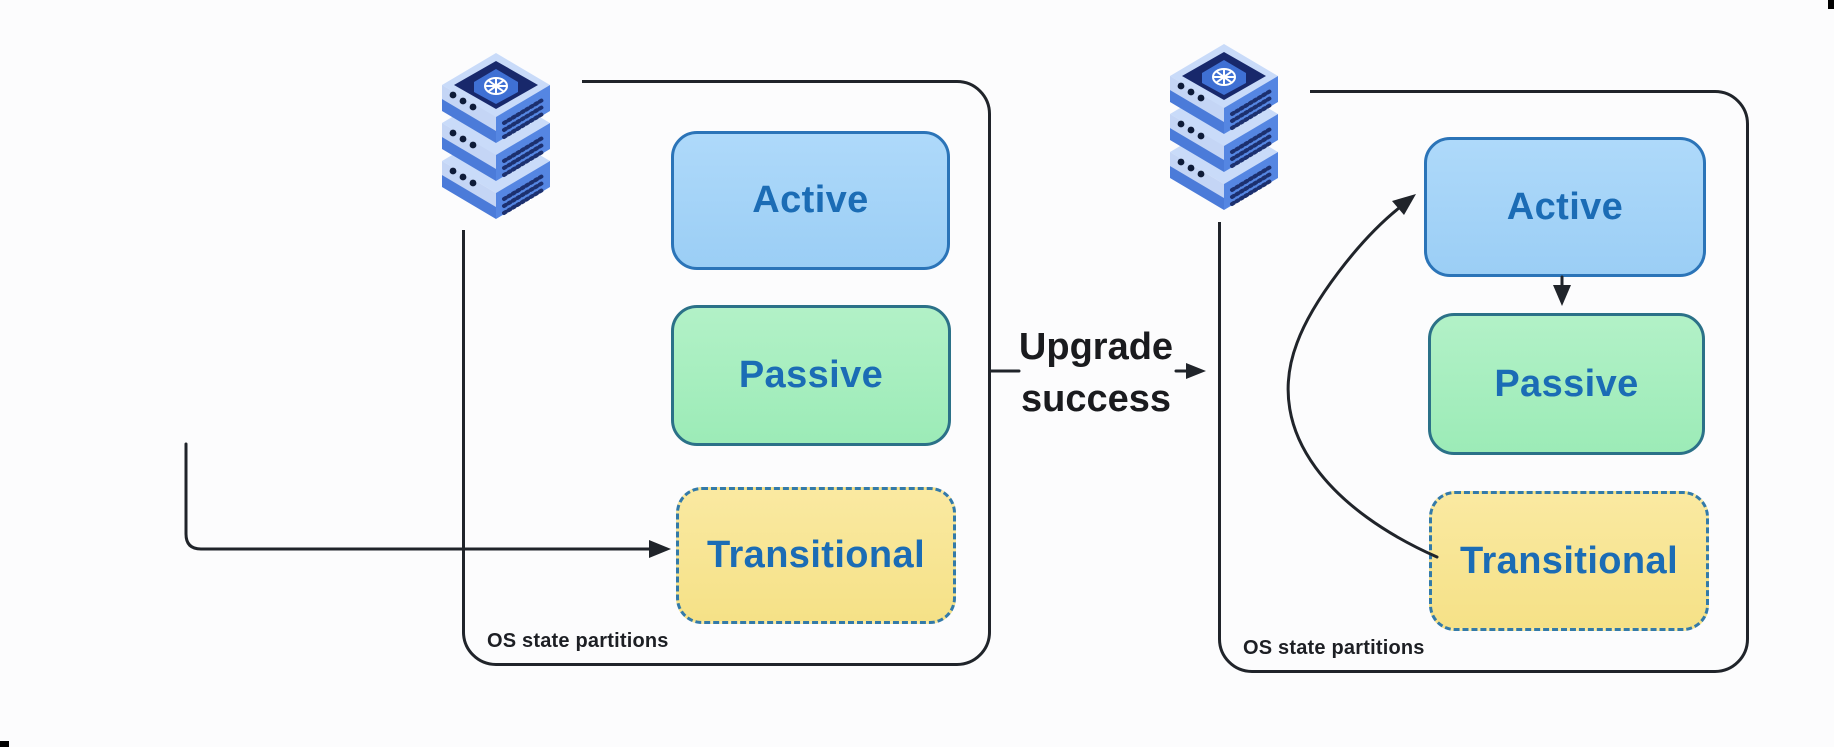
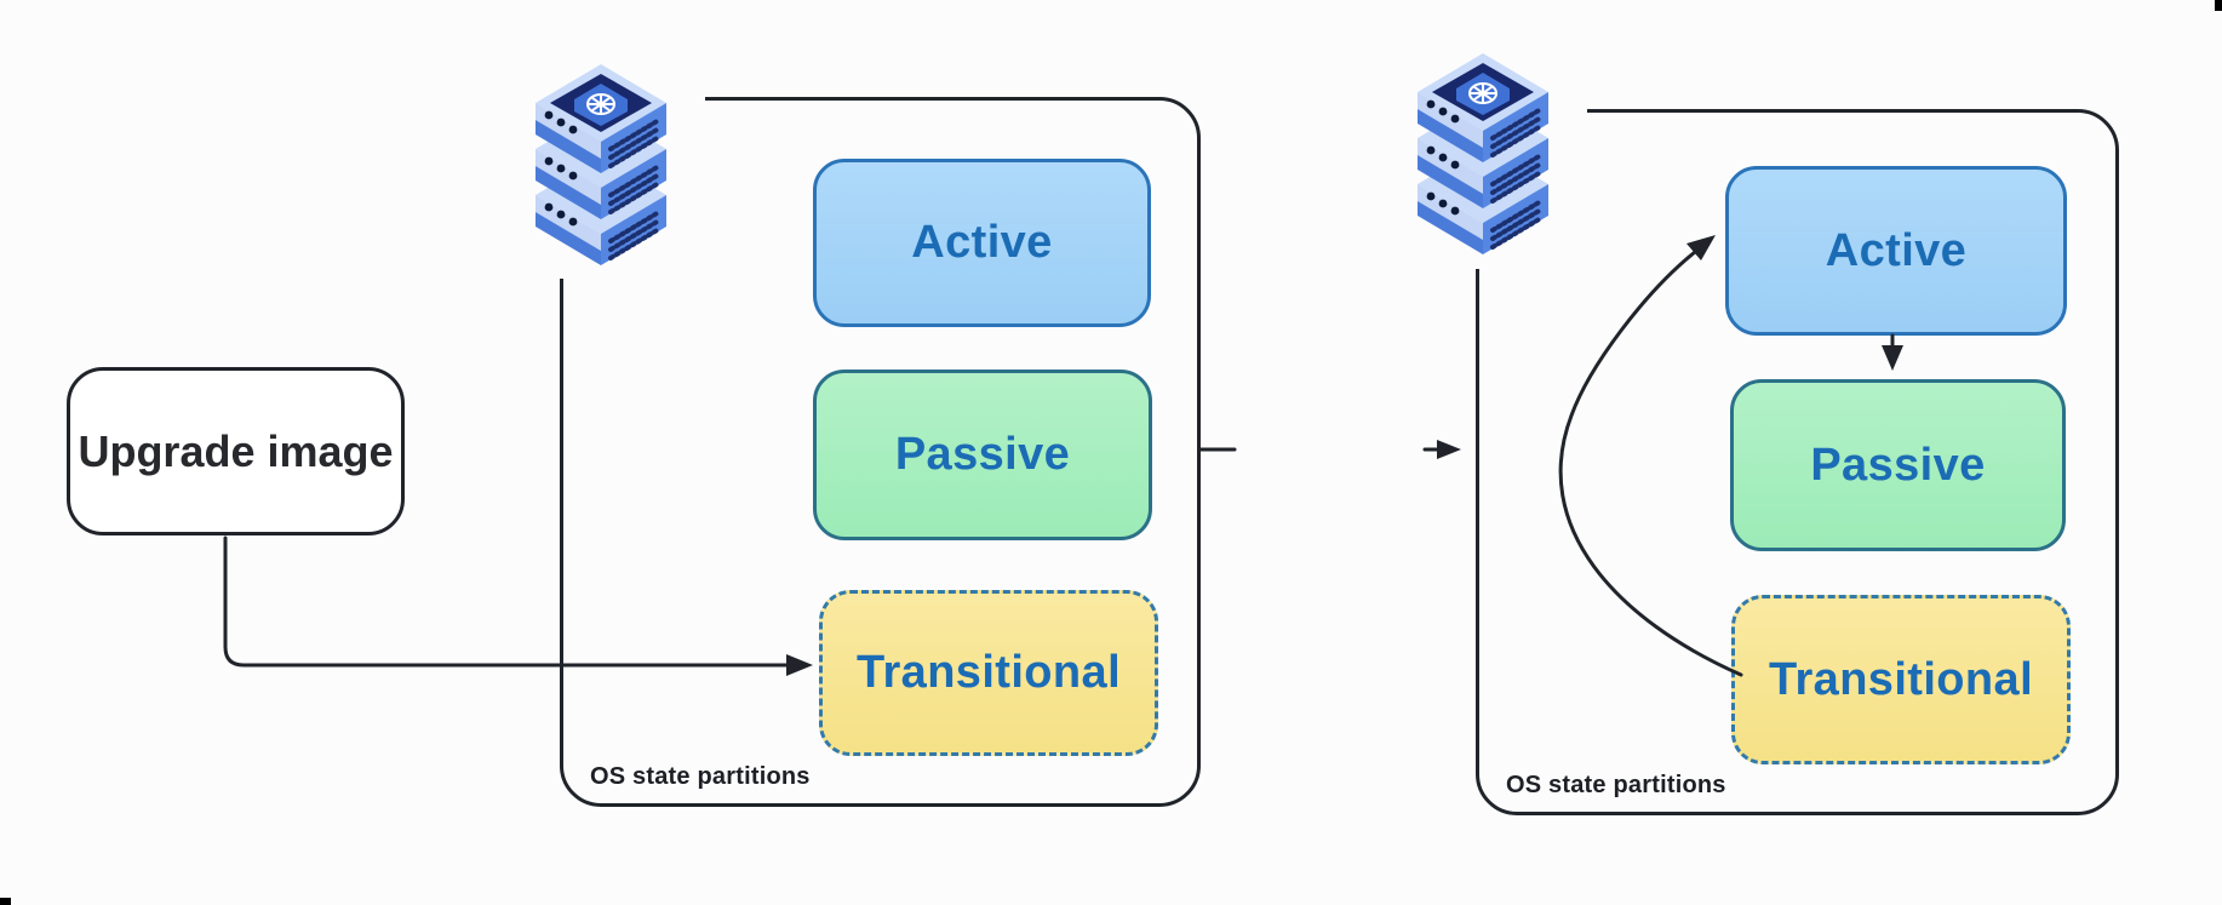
+ Upgrade image
  Active
  Passive
  Transitional
  OS state partitions
  Active
  Passive
  Transitional
  OS state partitions
- Upgrade
- success
